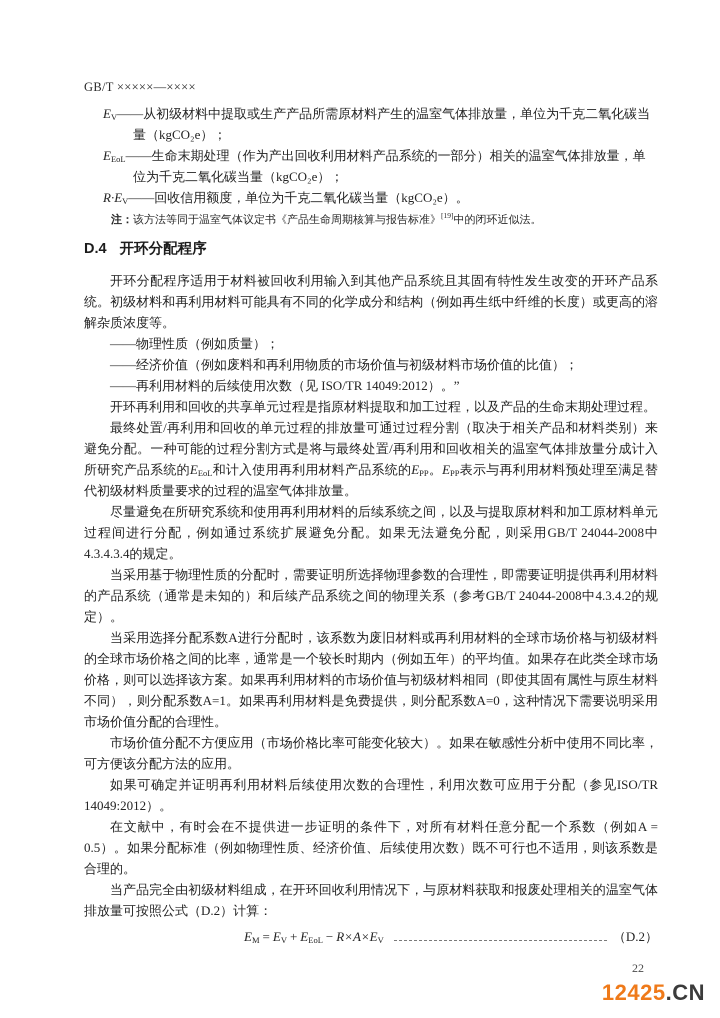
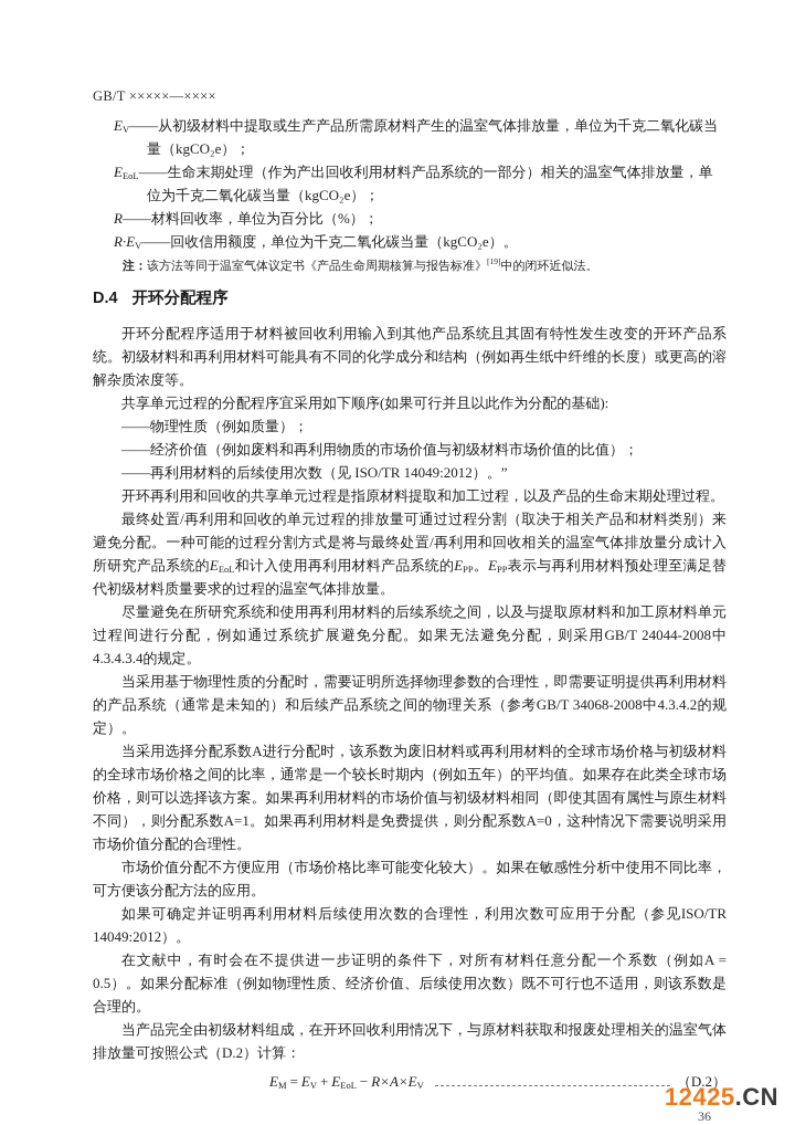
  GB/T ×××××—××××
  EV——从初级材料中提取或生产产品所需原材料产生的温室气体排放量，单位为千克二氧化碳当量（kgCO₂e）；
  EEoL——生命末期处理（作为产出回收利用材料产品系统的一部分）相关的温室气体排放量，单位为千克二氧化碳当量（kgCO₂e）；
+ R——材料回收率，单位为百分比（%）；
  R·EV——回收信用额度，单位为千克二氧化碳当量（kgCO₂e）。
  注：该方法等同于温室气体议定书《产品生命周期核算与报告标准》[19]中的闭环近似法。
  D.4 开环分配程序
  开环分配程序适用于材料被回收利用输入到其他产品系统且其固有特性发生改变的开环产品系统。初级材料和再利用材料可能具有不同的化学成分和结构（例如再生纸中纤维的长度）或更高的溶解杂质浓度等。
+ 共享单元过程的分配程序宜采用如下顺序(如果可行并且以此作为分配的基础):
  ——物理性质（例如质量）；
  ——经济价值（例如废料和再利用物质的市场价值与初级材料市场价值的比值）；
  ——再利用材料的后续使用次数（见 ISO/TR 14049:2012）。”
  开环再利用和回收的共享单元过程是指原材料提取和加工过程，以及产品的生命末期处理过程。
  最终处置/再利用和回收的单元过程的排放量可通过过程分割（取决于相关产品和材料类别）来避免分配。一种可能的过程分割方式是将与最终处置/再利用和回收相关的温室气体排放量分成计入所研究产品系统的EEoL和计入使用再利用材料产品系统的EPP。EPP表示与再利用材料预处理至满足替代初级材料质量要求的过程的温室气体排放量。
  尽量避免在所研究系统和使用再利用材料的后续系统之间，以及与提取原材料和加工原材料单元过程间进行分配，例如通过系统扩展避免分配。如果无法避免分配，则采用GB/T 24044-2008中4.3.4.3.4的规定。
- 当采用基于物理性质的分配时，需要证明所选择物理参数的合理性，即需要证明提供再利用材料的产品系统（通常是未知的）和后续产品系统之间的物理关系（参考GB/T 24044-2008中4.3.4.2的规定）。
+ 当采用基于物理性质的分配时，需要证明所选择物理参数的合理性，即需要证明提供再利用材料的产品系统（通常是未知的）和后续产品系统之间的物理关系（参考GB/T 34068-2008中4.3.4.2的规定）。
  当采用选择分配系数A进行分配时，该系数为废旧材料或再利用材料的全球市场价格与初级材料的全球市场价格之间的比率，通常是一个较长时期内（例如五年）的平均值。如果存在此类全球市场价格，则可以选择该方案。如果再利用材料的市场价值与初级材料相同（即使其固有属性与原生材料不同），则分配系数A=1。如果再利用材料是免费提供，则分配系数A=0，这种情况下需要说明采用市场价值分配的合理性。
  市场价值分配不方便应用（市场价格比率可能变化较大）。如果在敏感性分析中使用不同比率，可方便该分配方法的应用。
  如果可确定并证明再利用材料后续使用次数的合理性，利用次数可应用于分配（参见ISO/TR 14049:2012）。
  在文献中，有时会在不提供进一步证明的条件下，对所有材料任意分配一个系数（例如A = 0.5）。如果分配标准（例如物理性质、经济价值、后续使用次数）既不可行也不适用，则该系数是合理的。
  当产品完全由初级材料组成，在开环回收利用情况下，与原材料获取和报废处理相关的温室气体排放量可按照公式（D.2）计算：
  EM = EV + EEoL − R×A×EV
  （D.2）
- 22
+ 36
  12425.CN
